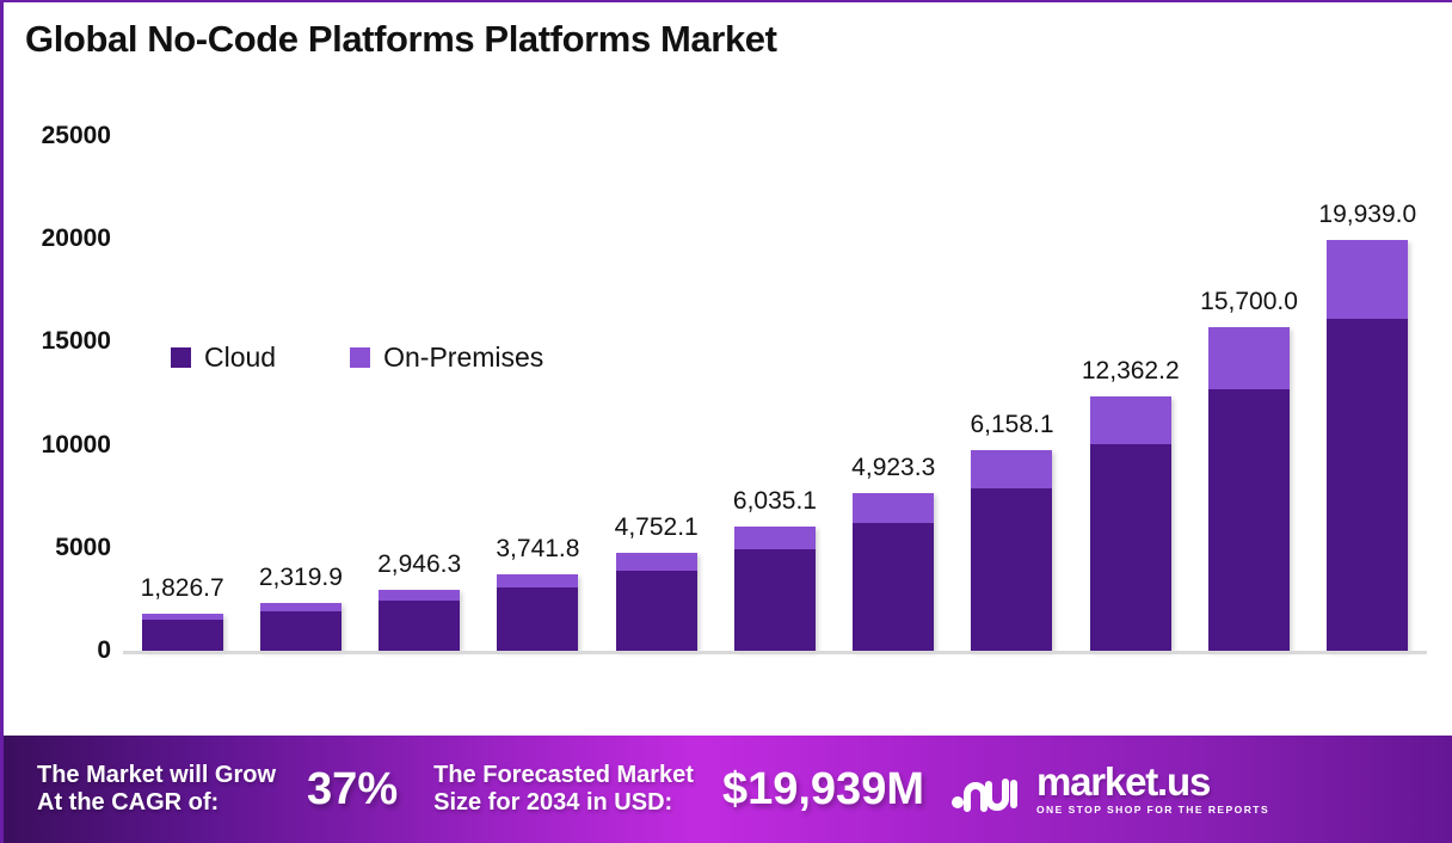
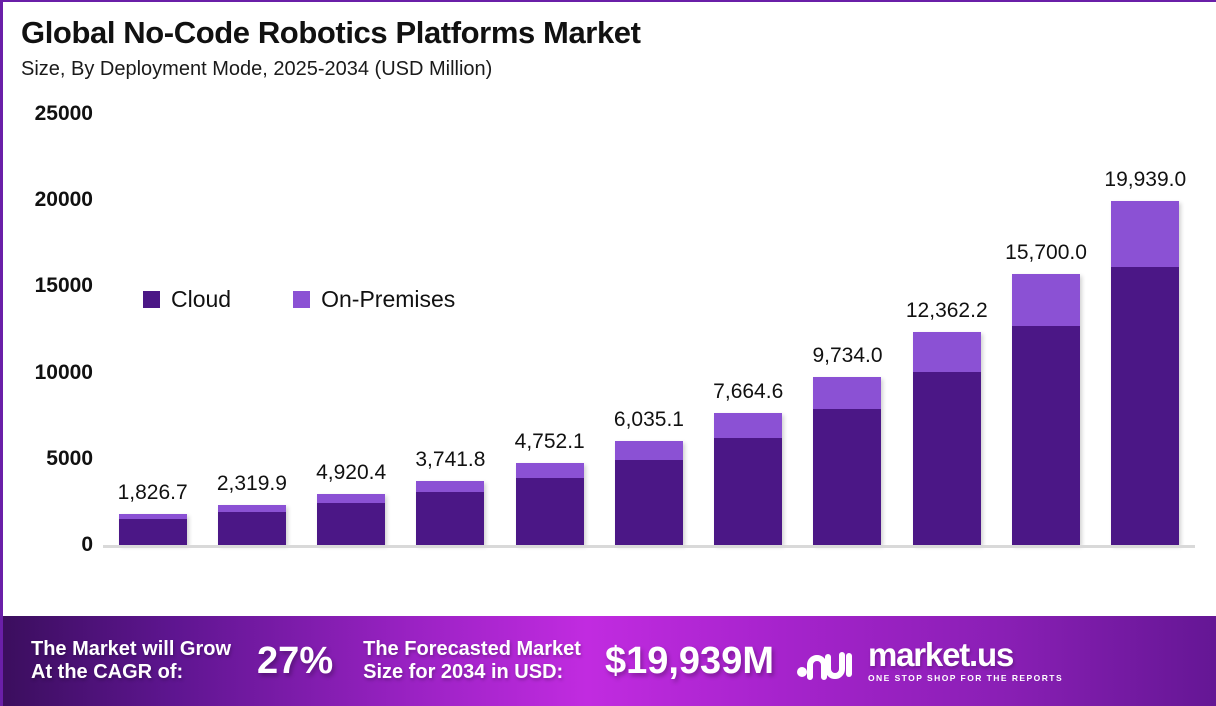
- Global No-Code Platforms Platforms Market
+ Global No-Code Robotics Platforms Market
+ Size, By Deployment Mode, 2025-2034 (USD Million)
  0
  5000
  10000
  15000
  20000
  25000
  Cloud
  On-Premises
  1,826.7
  2,319.9
- 2,946.3
+ 4,920.4
  3,741.8
  4,752.1
  6,035.1
- 4,923.3
+ 7,664.6
- 6,158.1
+ 9,734.0
  12,362.2
  15,700.0
  19,939.0
  The Market will Grow
  At the CAGR of:
- 37%
+ 27%
  The Forecasted Market
  Size for 2034 in USD:
  $19,939M
  market.us
  ONE STOP SHOP FOR THE REPORTS
